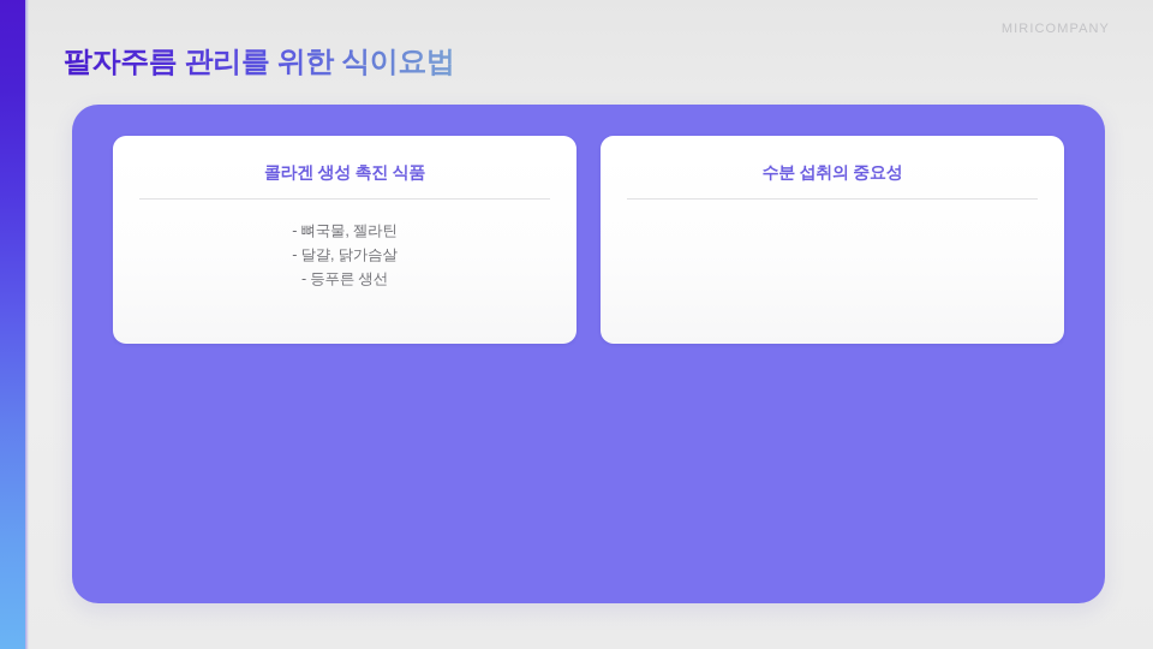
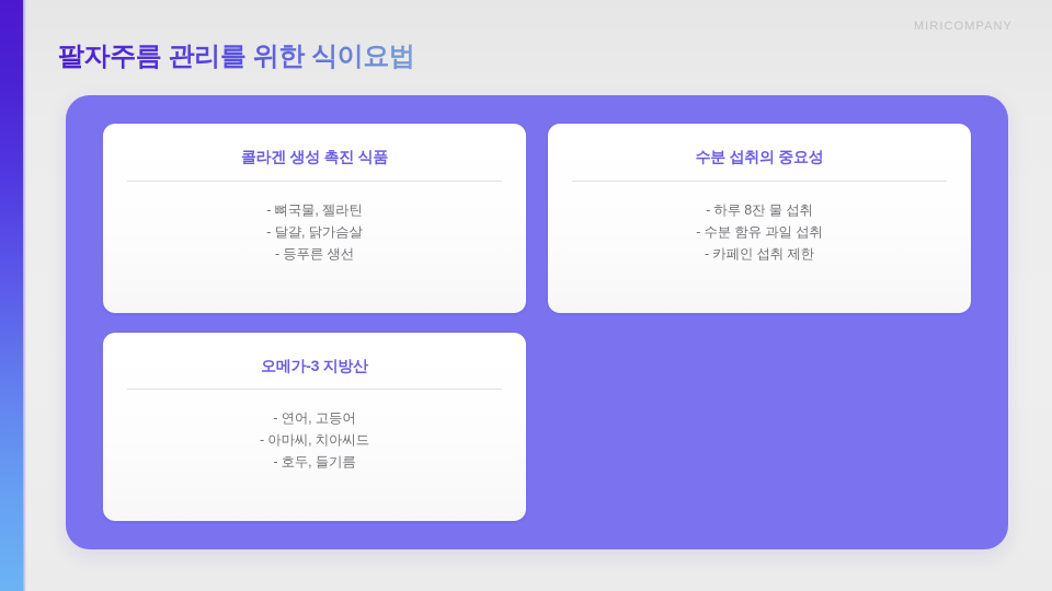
  MIRICOMPANY
  팔자주름 관리를 위한 식이요법
  콜라겐 생성 촉진 식품
  - 뼈국물, 젤라틴
  - 달걀, 닭가슴살
  - 등푸른 생선
  수분 섭취의 중요성
+ - 하루 8잔 물 섭취
+ - 수분 함유 과일 섭취
+ - 카페인 섭취 제한
+ 오메가-3 지방산
+ - 연어, 고등어
+ - 아마씨, 치아씨드
+ - 호두, 들기름
